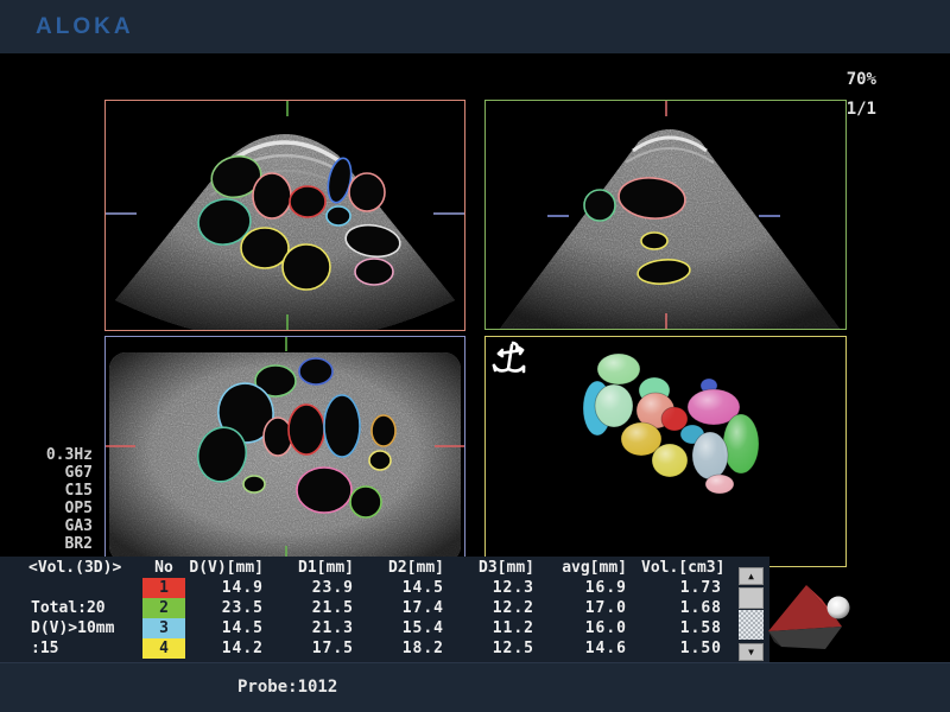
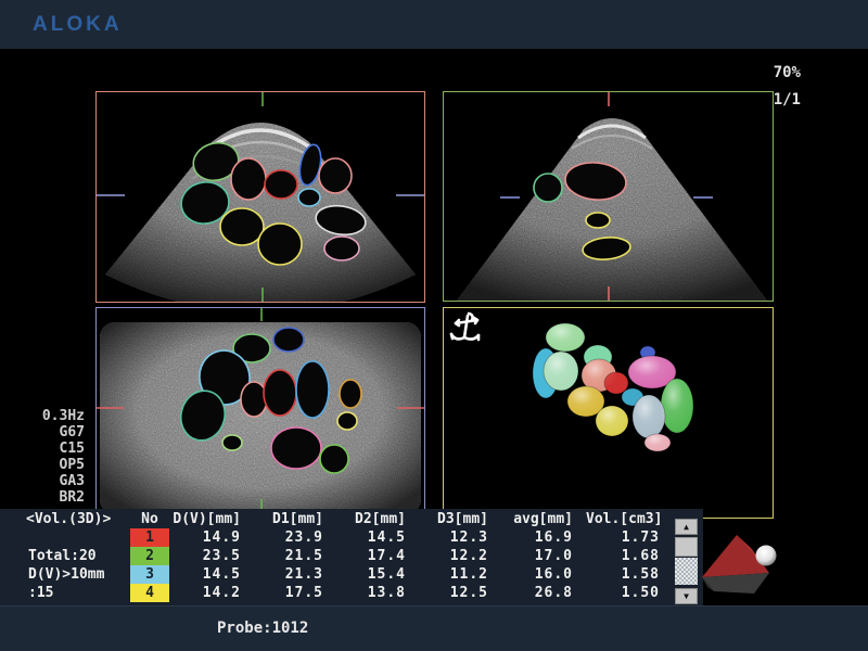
  ALOKA
  70%
  1/1
  0.3Hz
  G67
  C15
  OP5
  GA3
  BR2
  <Vol.(3D)>
  No
  D(V)[mm]
  D1[mm]
  D2[mm]
  D3[mm]
  avg[mm]
  Vol.[cm3]
  1
  14.9
  23.9
  14.5
  12.3
  16.9
  1.73
  Total:20
  2
  23.5
  21.5
  17.4
  12.2
  17.0
  1.68
  D(V)>10mm
  3
  14.5
  21.3
  15.4
  11.2
  16.0
  1.58
  :15
  4
  14.2
  17.5
- 18.2
+ 13.8
  12.5
- 14.6
+ 26.8
  1.50
  ▲
  ▼
  Probe:1012
